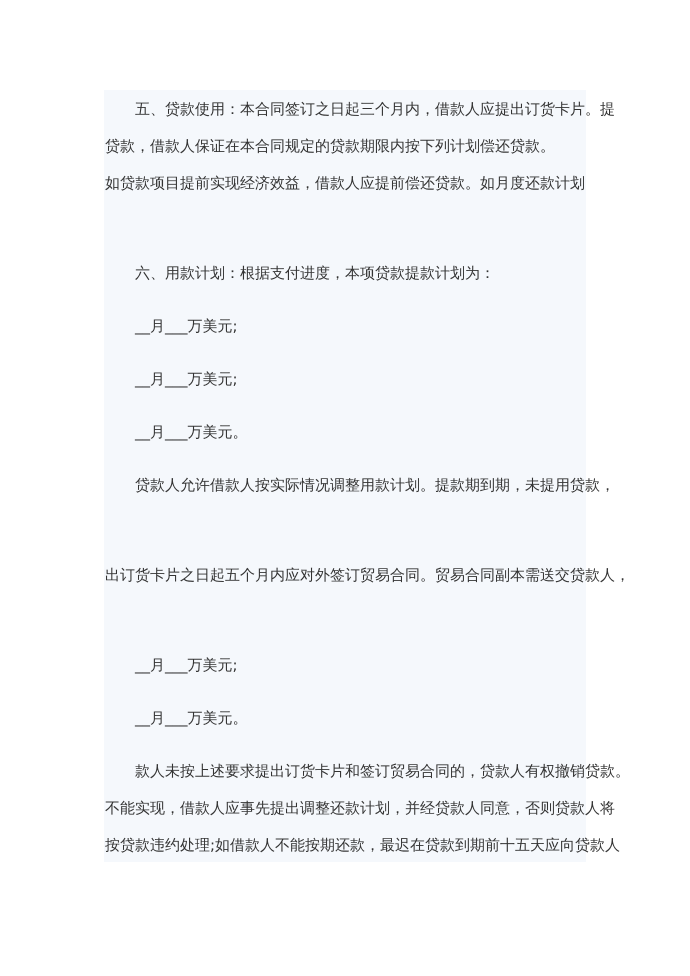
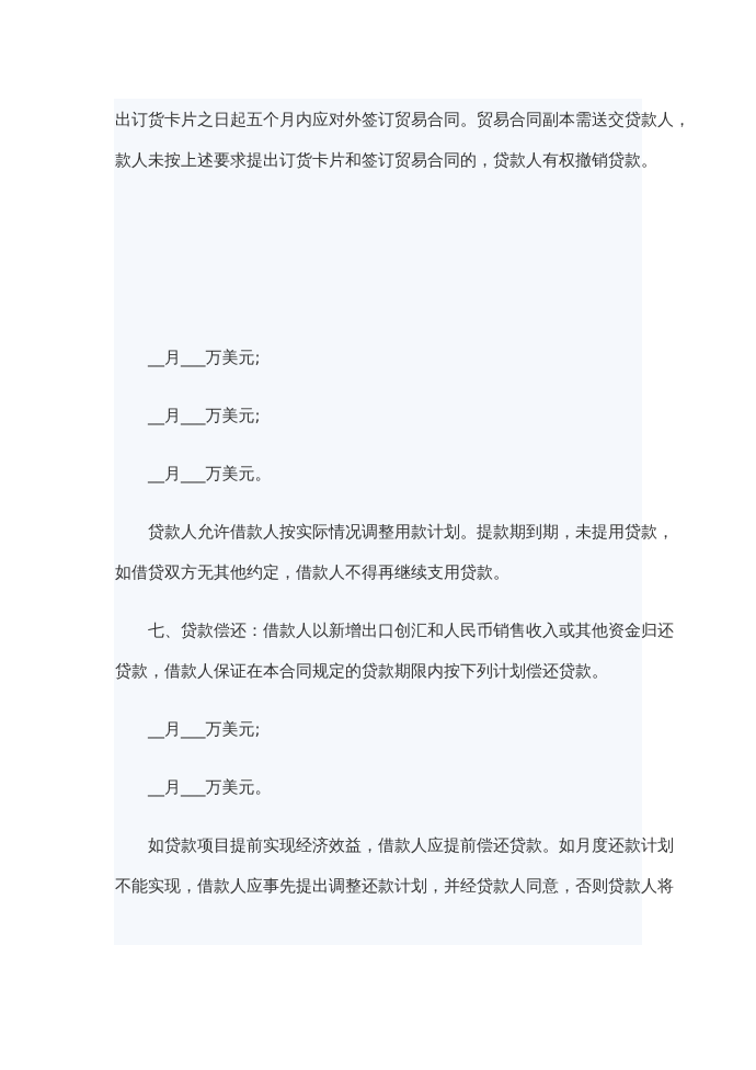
- 五、贷款使用：本合同签订之日起三个月内，借款人应提出订货卡片。提
- 贷款，借款人保证在本合同规定的贷款期限内按下列计划偿还贷款。
+ 出订货卡片之日起五个月内应对外签订贸易合同。贸易合同副本需送交贷款人，
- 如贷款项目提前实现经济效益，借款人应提前偿还贷款。如月度还款计划
+ 款人未按上述要求提出订货卡片和签订贸易合同的，贷款人有权撤销贷款。
- 六、用款计划：根据支付进度，本项贷款提款计划为：
  __月___万美元;
  __月___万美元;
  __月___万美元。
  贷款人允许借款人按实际情况调整用款计划。提款期到期，未提用贷款，
+ 如借贷双方无其他约定，借款人不得再继续支用贷款。
+ 七、贷款偿还：借款人以新增出口创汇和人民币销售收入或其他资金归还
- 出订货卡片之日起五个月内应对外签订贸易合同。贸易合同副本需送交贷款人，
+ 贷款，借款人保证在本合同规定的贷款期限内按下列计划偿还贷款。
  __月___万美元;
  __月___万美元。
- 款人未按上述要求提出订货卡片和签订贸易合同的，贷款人有权撤销贷款。
+ 如贷款项目提前实现经济效益，借款人应提前偿还贷款。如月度还款计划
  不能实现，借款人应事先提出调整还款计划，并经贷款人同意，否则贷款人将
- 按贷款违约处理;如借款人不能按期还款，最迟在贷款到期前十五天应向贷款人
